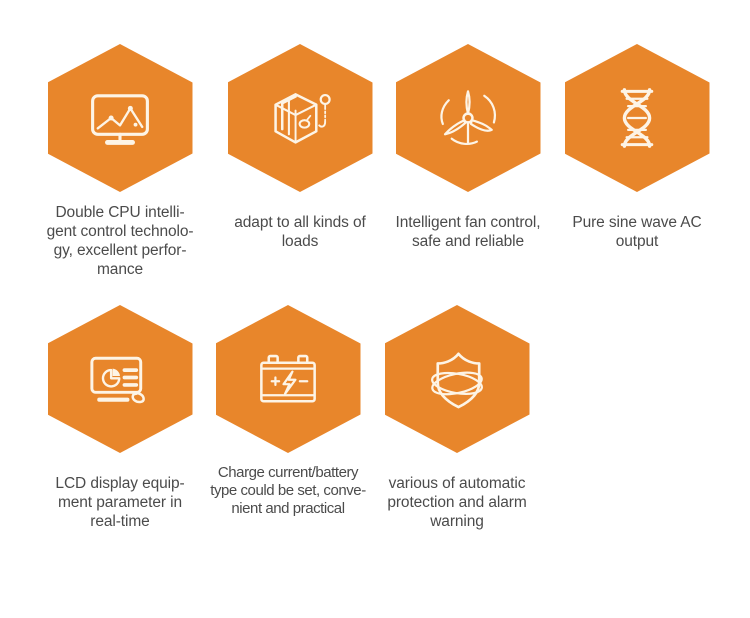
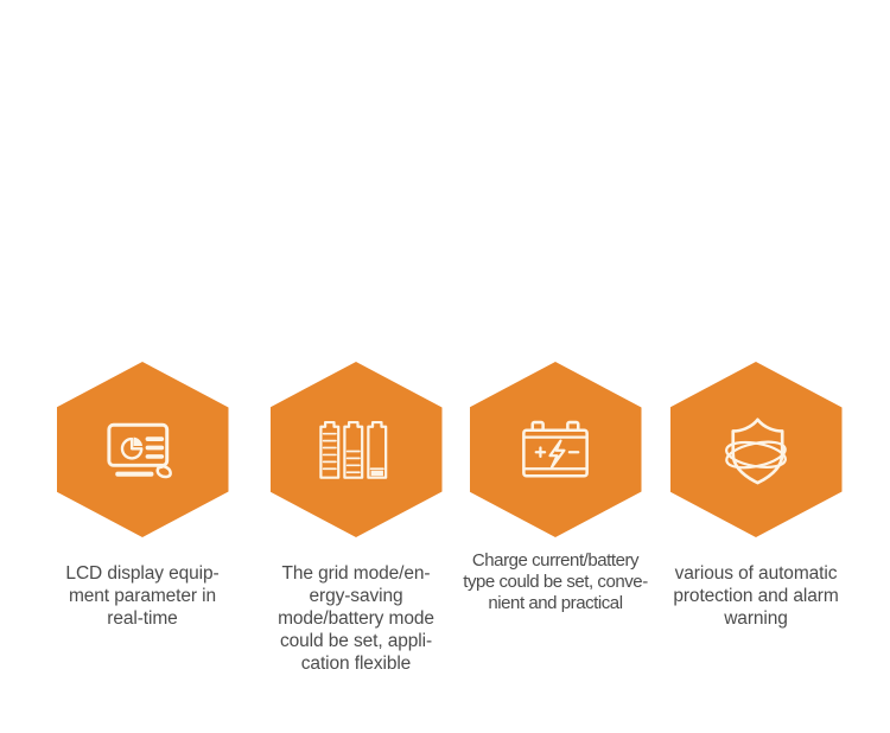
- Double CPU intelli-
- gent control technolo-
- gy, excellent perfor-
- mance
- adapt to all kinds of
- loads
- Intelligent fan control,
- safe and reliable
- Pure sine wave AC
- output
  LCD display equip-
  ment parameter in
  real-time
+ The grid mode/en-
+ ergy-saving
+ mode/battery mode
+ could be set, appli-
+ cation flexible
  Charge current/battery
  type could be set, conve-
  nient and practical
  various of automatic
  protection and alarm
  warning
